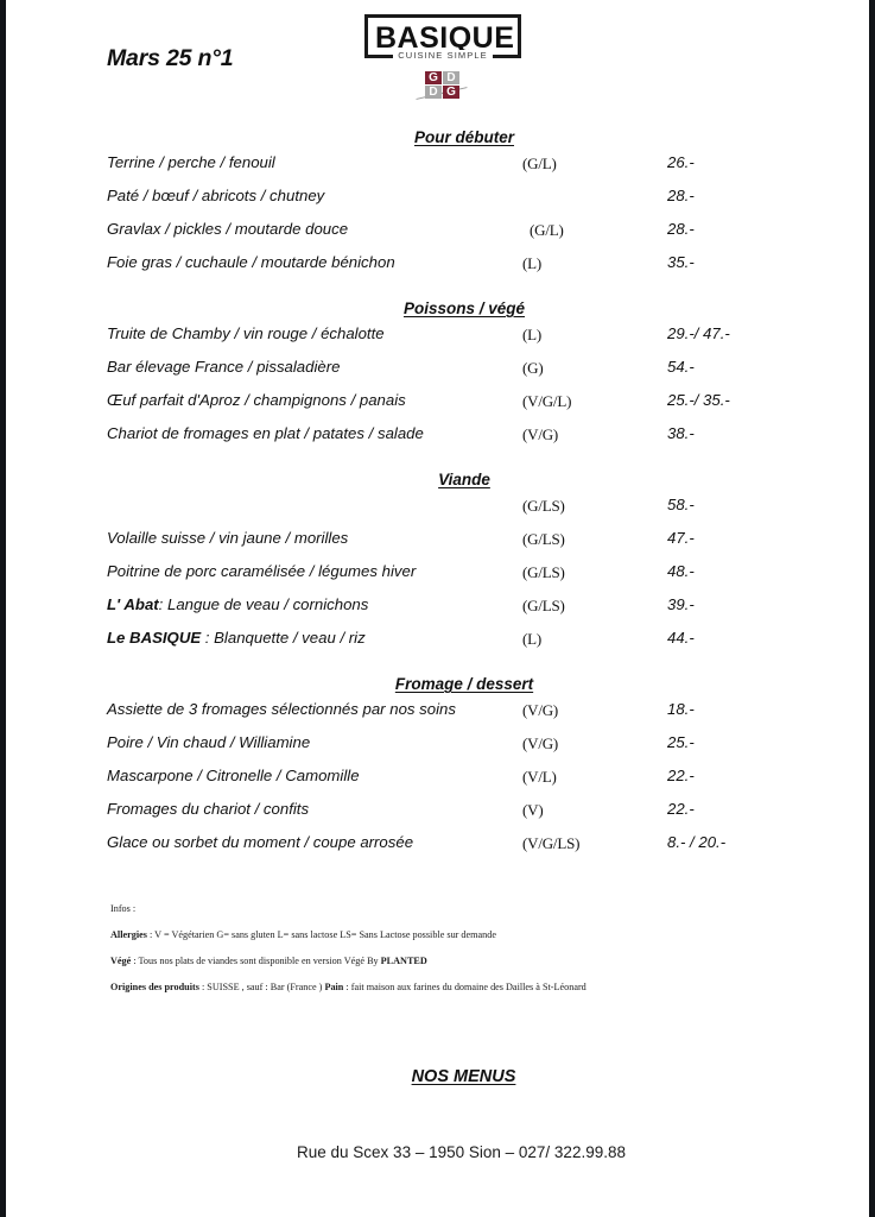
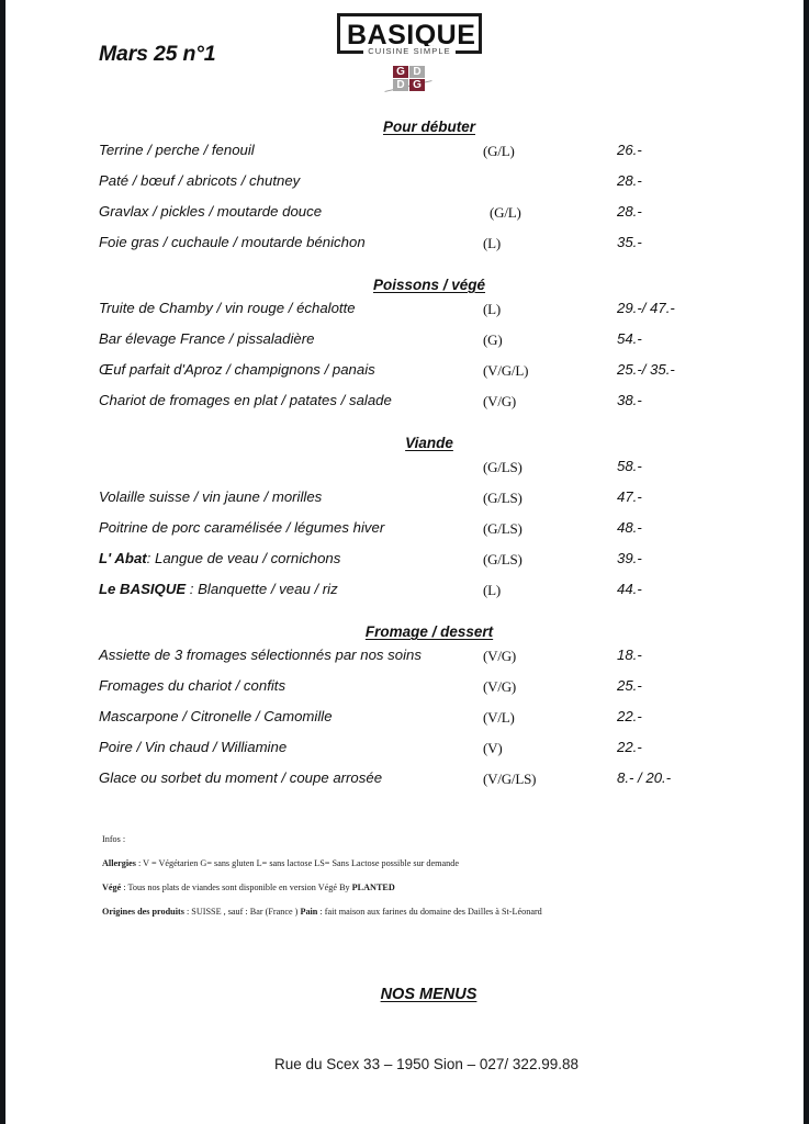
  Mars 25 n°1
  BASIQUE
  CUISINE SIMPLE
  G
  D
  D
  G
  Pour débuter
  Terrine / perche / fenouil
  (G/L)
  26.-
  Paté / bœuf / abricots / chutney
  28.-
  Gravlax / pickles / moutarde douce
  (G/L)
  28.-
  Foie gras / cuchaule / moutarde bénichon
  (L)
  35.-
  Poissons / végé
  Truite de Chamby / vin rouge / échalotte
  (L)
  29.-/ 47.-
  Bar élevage France / pissaladière
  (G)
  54.-
  Œuf parfait d'Aproz / champignons / panais
  (V/G/L)
  25.-/ 35.-
  Chariot de fromages en plat / patates / salade
  (V/G)
  38.-
  Viande
  (G/LS)
  58.-
  Volaille suisse / vin jaune / morilles
  (G/LS)
  47.-
  Poitrine de porc caramélisée / légumes hiver
  (G/LS)
  48.-
  L' Abat: Langue de veau / cornichons
  (G/LS)
  39.-
  Le BASIQUE : Blanquette / veau / riz
  (L)
  44.-
  Fromage / dessert
  Assiette de 3 fromages sélectionnés par nos soins
  (V/G)
  18.-
- Poire / Vin chaud / Williamine
+ Fromages du chariot / confits
  (V/G)
  25.-
  Mascarpone / Citronelle / Camomille
  (V/L)
  22.-
- Fromages du chariot / confits
+ Poire / Vin chaud / Williamine
  (V)
  22.-
  Glace ou sorbet du moment / coupe arrosée
  (V/G/LS)
  8.- / 20.-
  Infos :
  Allergies : V = Végétarien G= sans gluten L= sans lactose LS= Sans Lactose possible sur demande
  Végé : Tous nos plats de viandes sont disponible en version Végé By PLANTED
  Origines des produits : SUISSE , sauf : Bar (France ) Pain : fait maison aux farines du domaine des Dailles à St-Léonard
  NOS MENUS
  Rue du Scex 33 – 1950 Sion – 027/ 322.99.88
